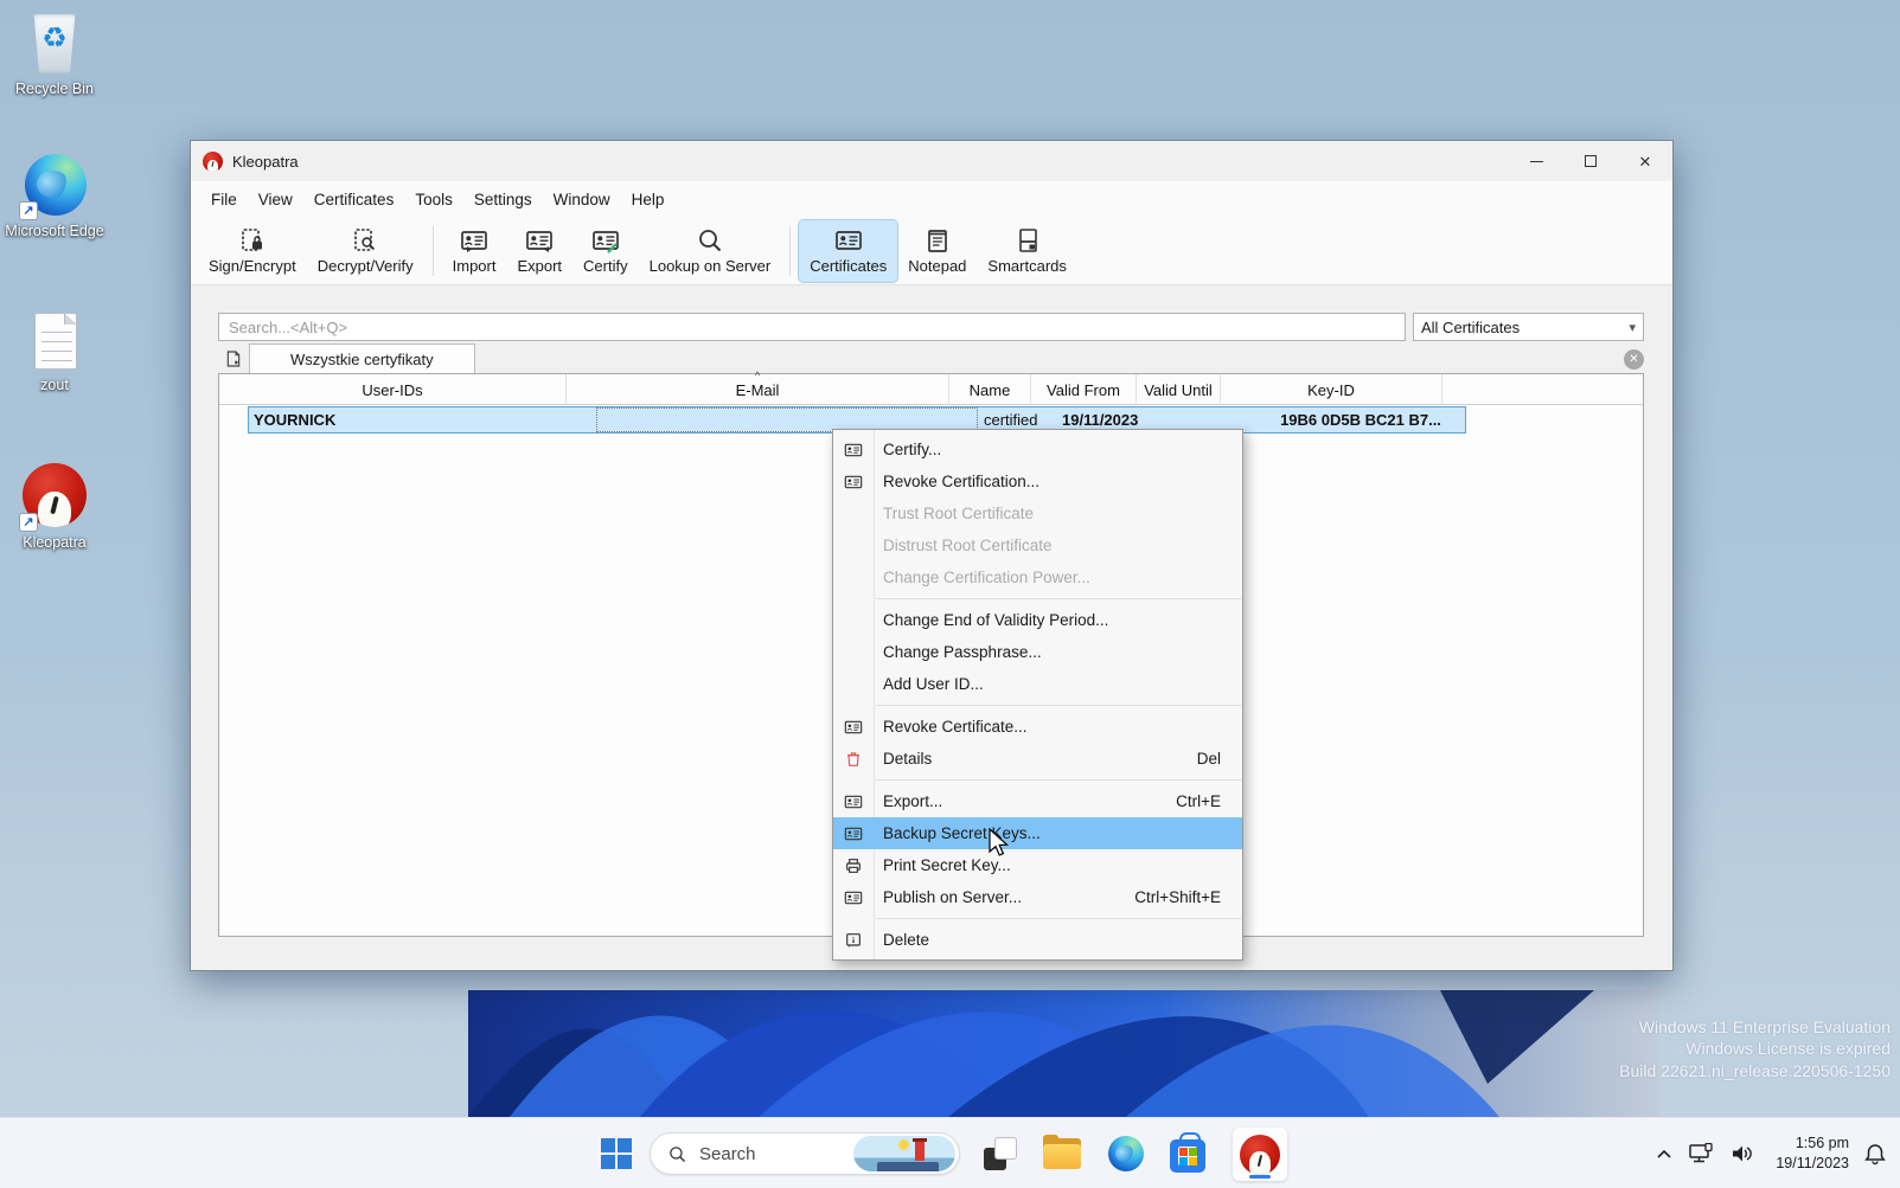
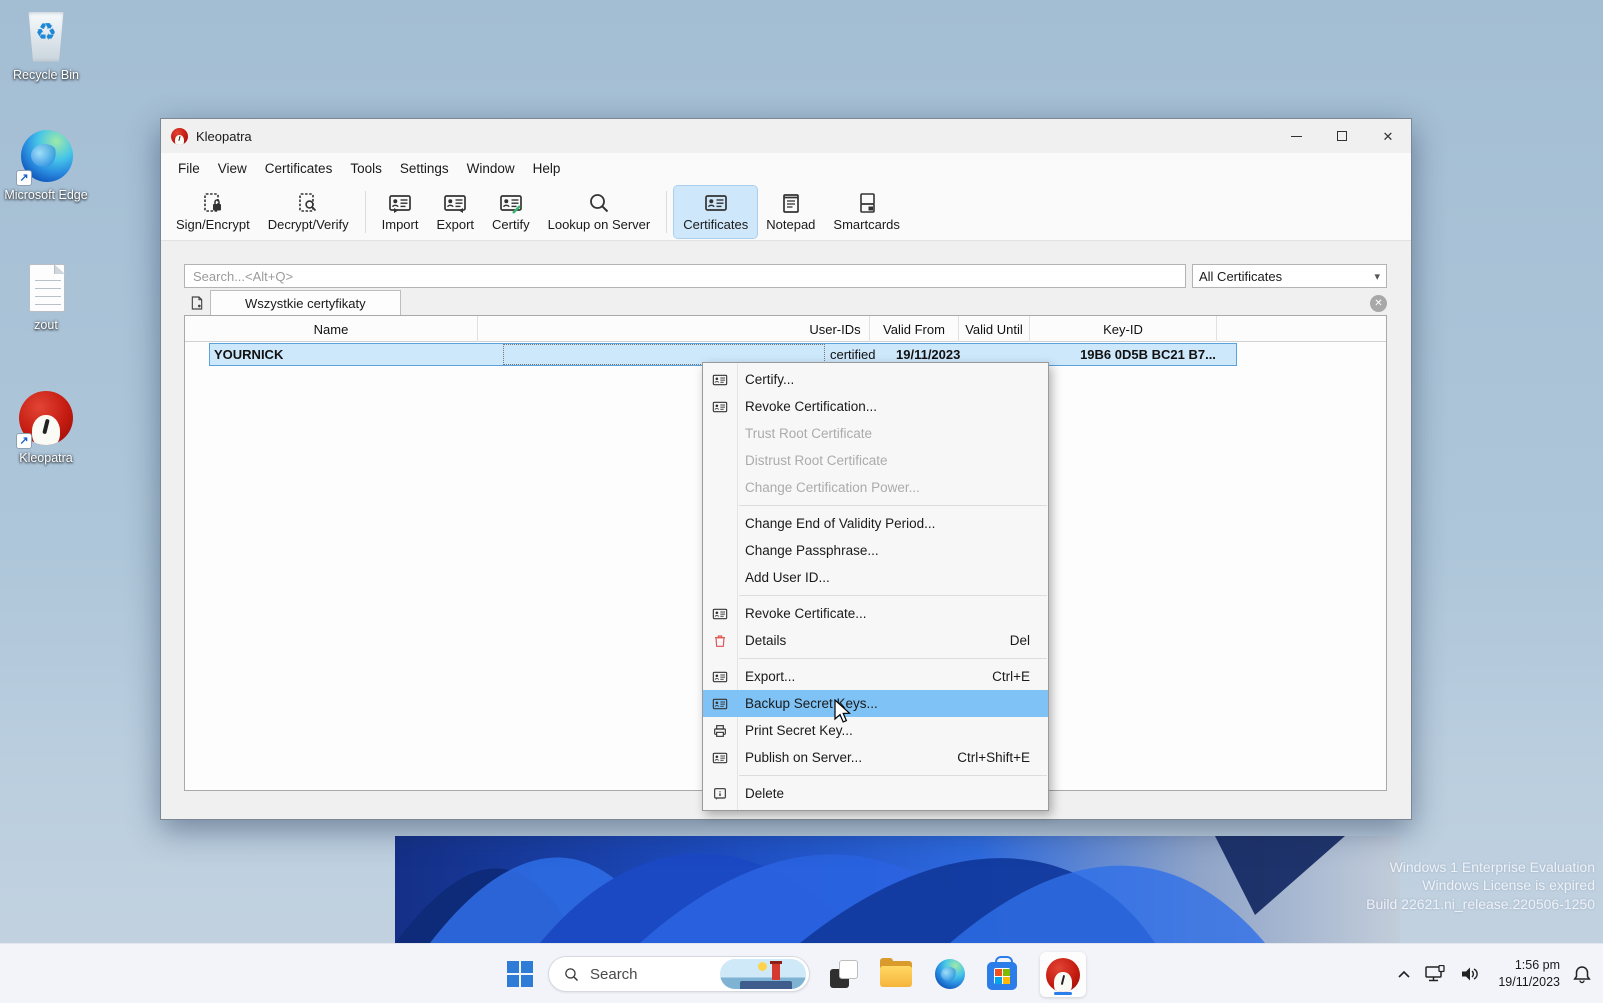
  ♻
  Recycle Bin
  ↗
  Microsoft Edge
  zout
  ↗
  Kleopatra
- Windows 11 Enterprise Evaluation
+ Windows 1 Enterprise Evaluation
  Windows License is expired
  Build 22621.ni_release.220506-1250
  Kleopatra
  ✕
  File
  View
  Certificates
  Tools
  Settings
  Window
  Help
  Sign/Encrypt
  Decrypt/Verify
  Import
  Export
  Certify
  Lookup on Server
  Certificates
  Notepad
  Smartcards
  Search...<Alt+Q>
  All Certificates
  ▾
  Wszystkie certyfikaty
  ✕
- User-IDs
+ Name
- ^
- E-Mail
- Name
+ User-IDs
  Valid From
  Valid Until
  Key-ID
  YOURNICK
  certified
  19/11/2023
  19B6 0D5B BC21 B7...
  Certify...
  Revoke Certification...
  Trust Root Certificate
  Distrust Root Certificate
  Change Certification Power...
  Change End of Validity Period...
  Change Passphrase...
  Add User ID...
  Revoke Certificate...
  Details
  Del
  Export...
  Ctrl+E
  Backup Secret Keys...
  Print Secret Key...
  Publish on Server...
  Ctrl+Shift+E
  Delete
  Search
  1:56 pm
  19/11/2023
